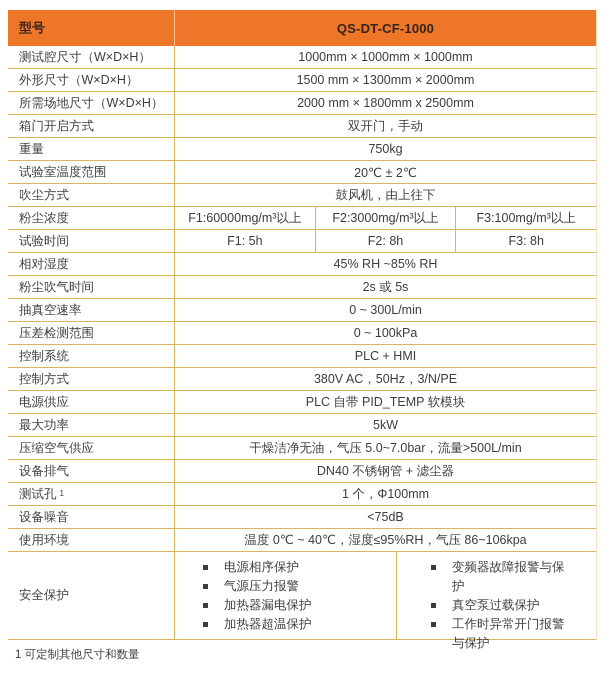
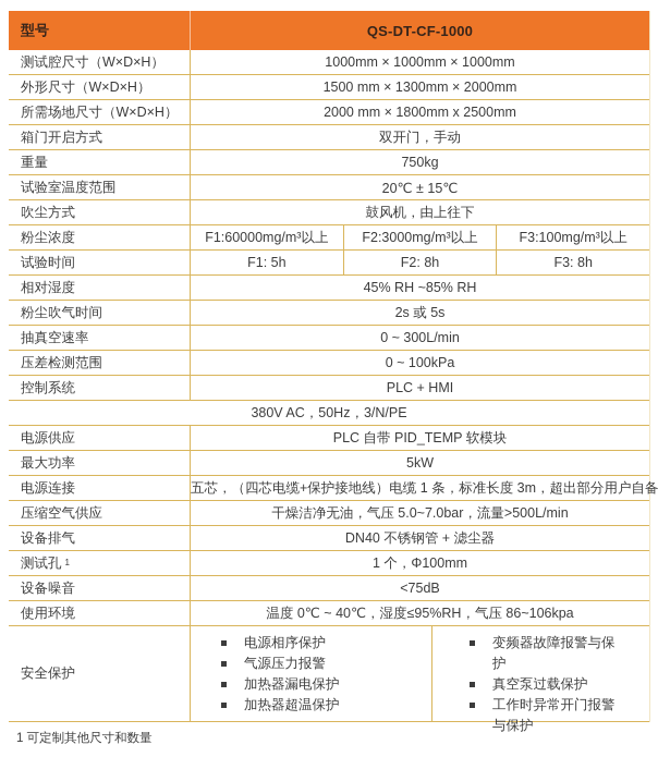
  型号
  QS-DT-CF-1000
  测试腔尺寸（W×D×H）
  1000mm × 1000mm × 1000mm
  外形尺寸（W×D×H）
  1500 mm × 1300mm × 2000mm
  所需场地尺寸（W×D×H）
  2000 mm × 1800mm x 2500mm
  箱门开启方式
  双开门，手动
  重量
  750kg
  试验室温度范围
- 20℃ ± 2℃
+ 20℃ ± 15℃
  吹尘方式
  鼓风机，由上往下
  粉尘浓度
  F1:60000mg/m³以上
  F2:3000mg/m³以上
  F3:100mg/m³以上
  试验时间
  F1: 5h
  F2: 8h
  F3: 8h
  相对湿度
  45% RH ~85% RH
  粉尘吹气时间
  2s 或 5s
  抽真空速率
  0 ~ 300L/min
  压差检测范围
  0 ~ 100kPa
  控制系统
  PLC + HMI
- 控制方式
  380V AC，50Hz，3/N/PE
  电源供应
  PLC 自带 PID_TEMP 软模块
  最大功率
  5kW
+ 电源连接
+ 五芯，（四芯电缆+保护接地线）电缆 1 条，标准长度 3m，超出部分用户自备
  压缩空气供应
  干燥洁净无油，气压 5.0~7.0bar，流量>500L/min
  设备排气
  DN40 不锈钢管 + 滤尘器
  测试孔
  1
  1 个，Φ100mm
  设备噪音
  <75dB
  使用环境
  温度 0℃ ~ 40℃，湿度≤95%RH，气压 86~106kpa
  安全保护
  电源相序保护
  气源压力报警
  加热器漏电保护
  加热器超温保护
  变频器故障报警与保护
  真空泵过载保护
  工作时异常开门报警与保护
  1 可定制其他尺寸和数量
